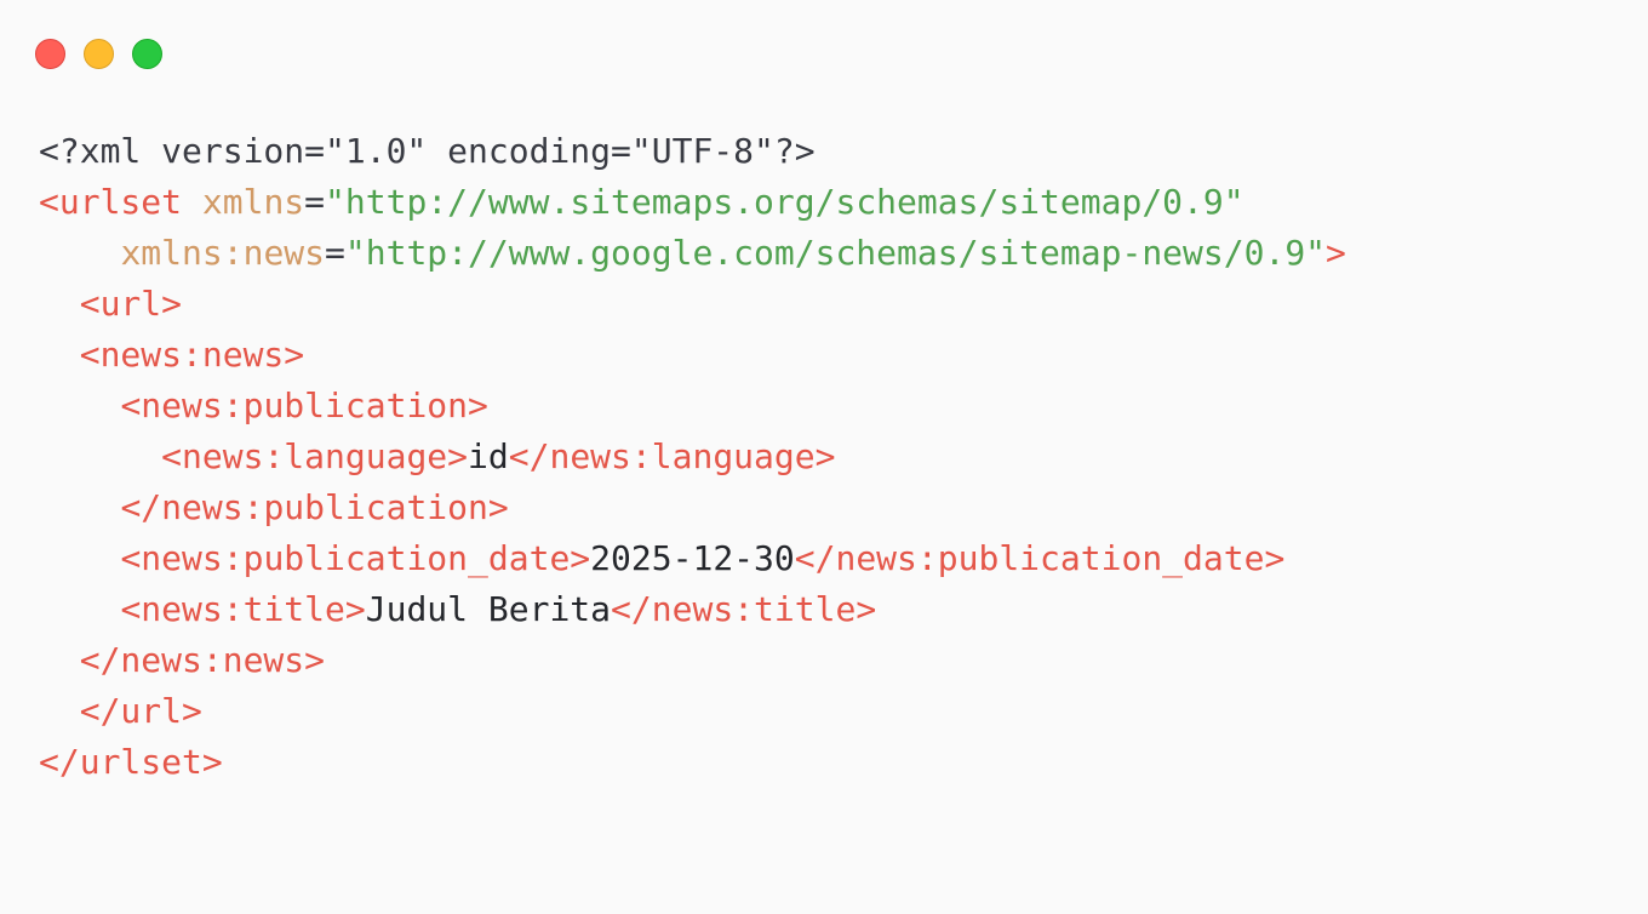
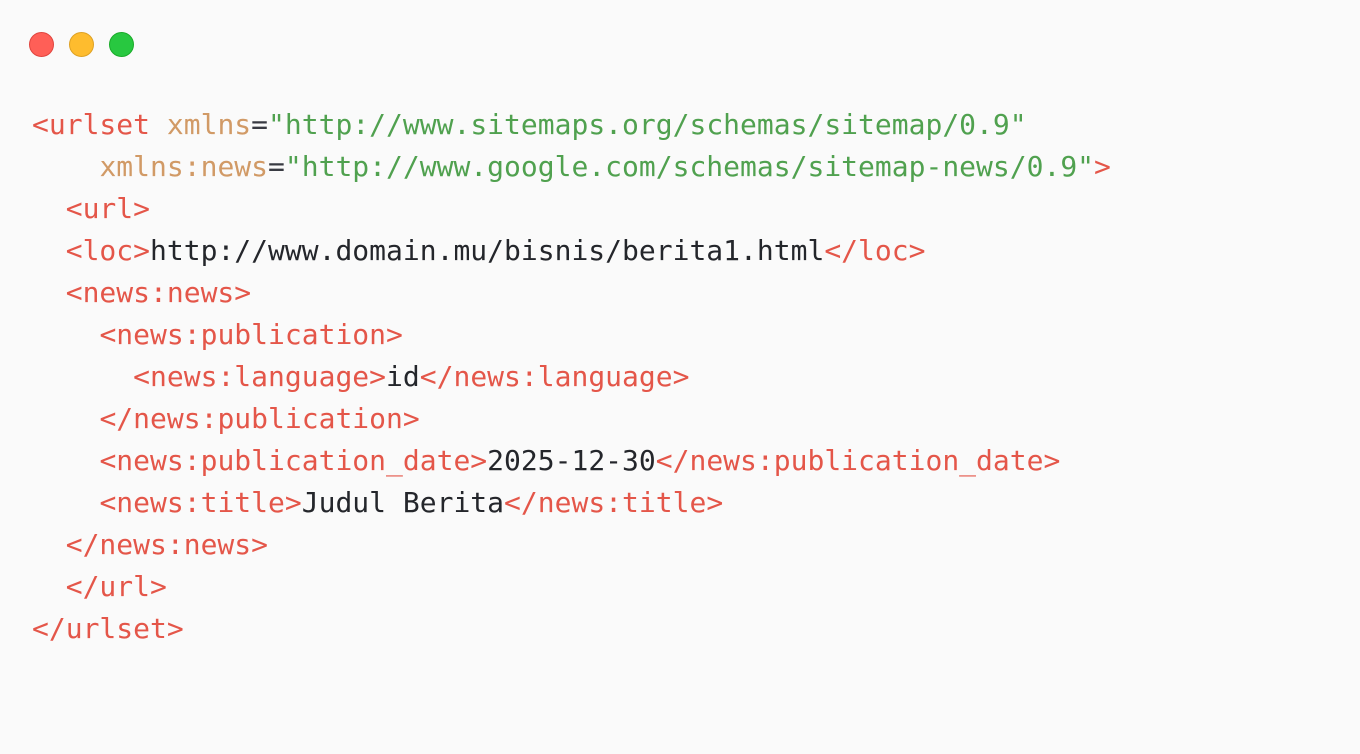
- <?xml version="1.0" encoding="UTF-8"?>
  <urlset xmlns="http://www.sitemaps.org/schemas/sitemap/0.9"
  xmlns:news="http://www.google.com/schemas/sitemap-news/0.9">
  <url>
+ <loc>http://www.domain.mu/bisnis/berita1.html</loc>
  <news:news>
  <news:publication>
  <news:language>id</news:language>
  </news:publication>
  <news:publication_date>2025-12-30</news:publication_date>
  <news:title>Judul Berita</news:title>
  </news:news>
  </url>
  </urlset>
